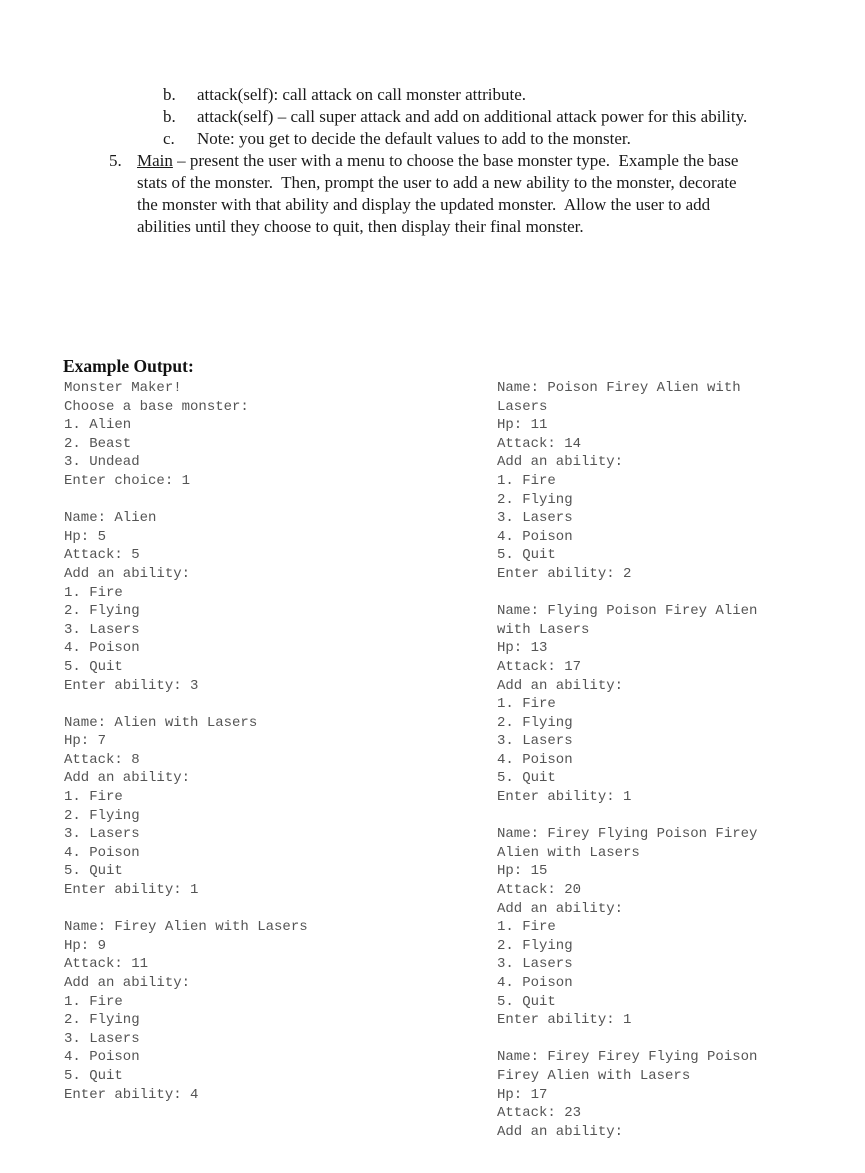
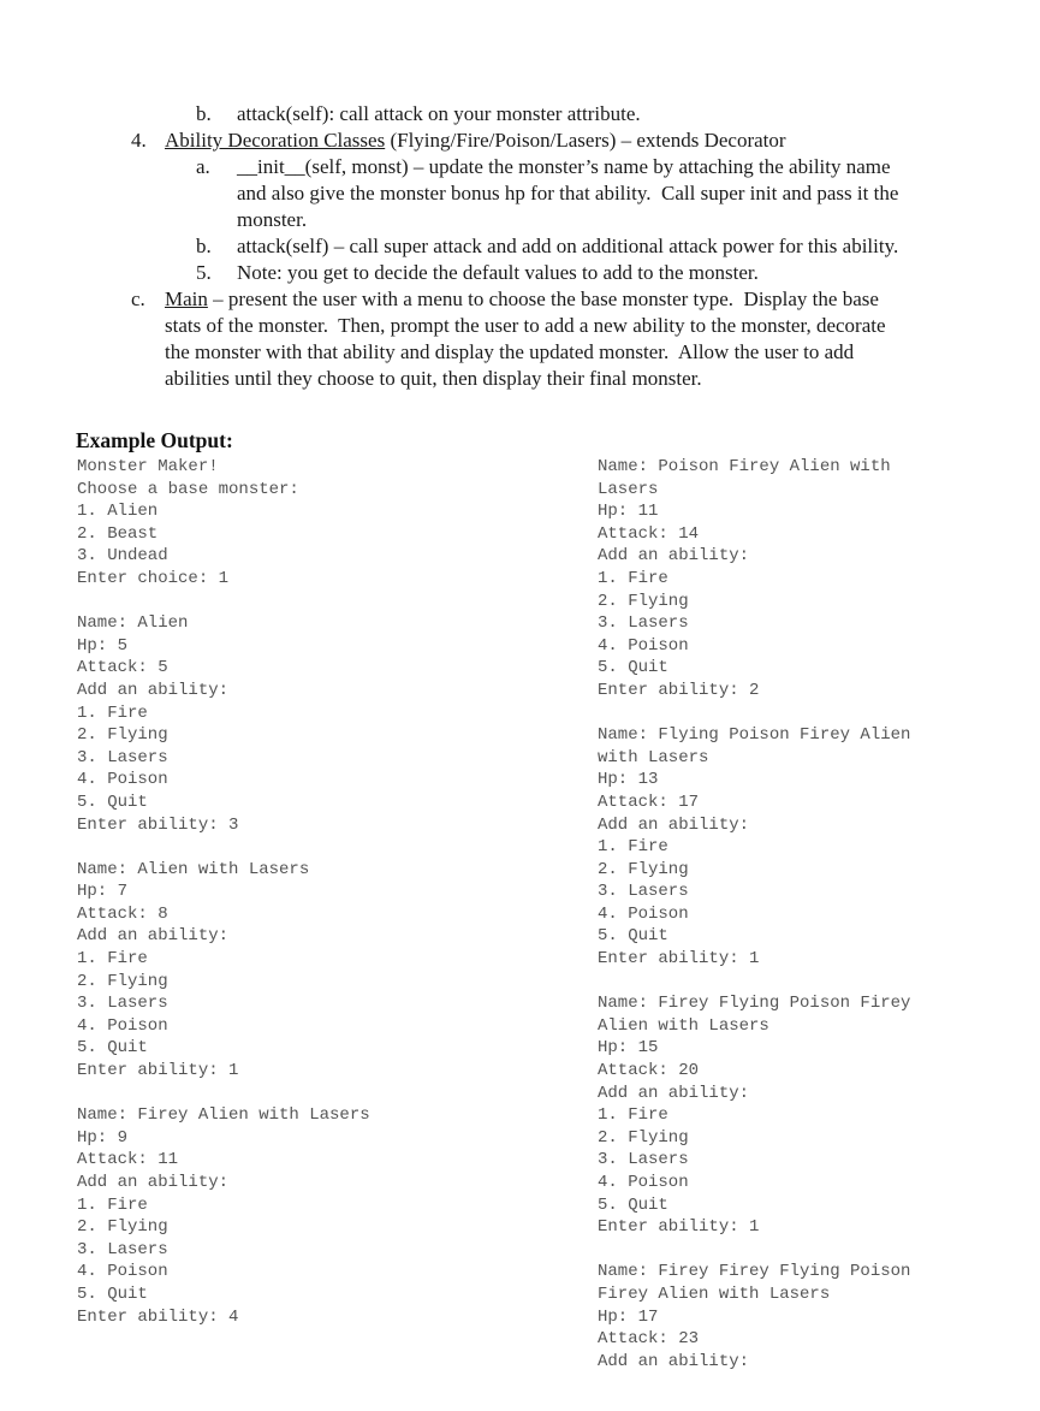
  b.
- attack(self): call attack on call monster attribute.
+ attack(self): call attack on your monster attribute.
+ 4.
+ Ability Decoration Classes (Flying/Fire/Poison/Lasers) – extends Decorator
+ a.
+ __init__(self, monst) – update the monster’s name by attaching the ability name
+ and also give the monster bonus hp for that ability. Call super init and pass it the
+ monster.
  b.
  attack(self) – call super attack and add on additional attack power for this ability.
- c.
+ 5.
  Note: you get to decide the default values to add to the monster.
- 5.
+ c.
- Main – present the user with a menu to choose the base monster type. Example the base
+ Main – present the user with a menu to choose the base monster type. Display the base
  stats of the monster. Then, prompt the user to add a new ability to the monster, decorate
  the monster with that ability and display the updated monster. Allow the user to add
  abilities until they choose to quit, then display their final monster.
  Example Output:
  Monster Maker!
  Choose a base monster:
  1. Alien
  2. Beast
  3. Undead
  Enter choice: 1
  Name: Alien
  Hp: 5
  Attack: 5
  Add an ability:
  1. Fire
  2. Flying
  3. Lasers
  4. Poison
  5. Quit
  Enter ability: 3
  Name: Alien with Lasers
  Hp: 7
  Attack: 8
  Add an ability:
  1. Fire
  2. Flying
  3. Lasers
  4. Poison
  5. Quit
  Enter ability: 1
  Name: Firey Alien with Lasers
  Hp: 9
  Attack: 11
  Add an ability:
  1. Fire
  2. Flying
  3. Lasers
  4. Poison
  5. Quit
  Enter ability: 4
  Name: Poison Firey Alien with
  Lasers
  Hp: 11
  Attack: 14
  Add an ability:
  1. Fire
  2. Flying
  3. Lasers
  4. Poison
  5. Quit
  Enter ability: 2
  Name: Flying Poison Firey Alien
  with Lasers
  Hp: 13
  Attack: 17
  Add an ability:
  1. Fire
  2. Flying
  3. Lasers
  4. Poison
  5. Quit
  Enter ability: 1
  Name: Firey Flying Poison Firey
  Alien with Lasers
  Hp: 15
  Attack: 20
  Add an ability:
  1. Fire
  2. Flying
  3. Lasers
  4. Poison
  5. Quit
  Enter ability: 1
  Name: Firey Firey Flying Poison
  Firey Alien with Lasers
  Hp: 17
  Attack: 23
  Add an ability:
